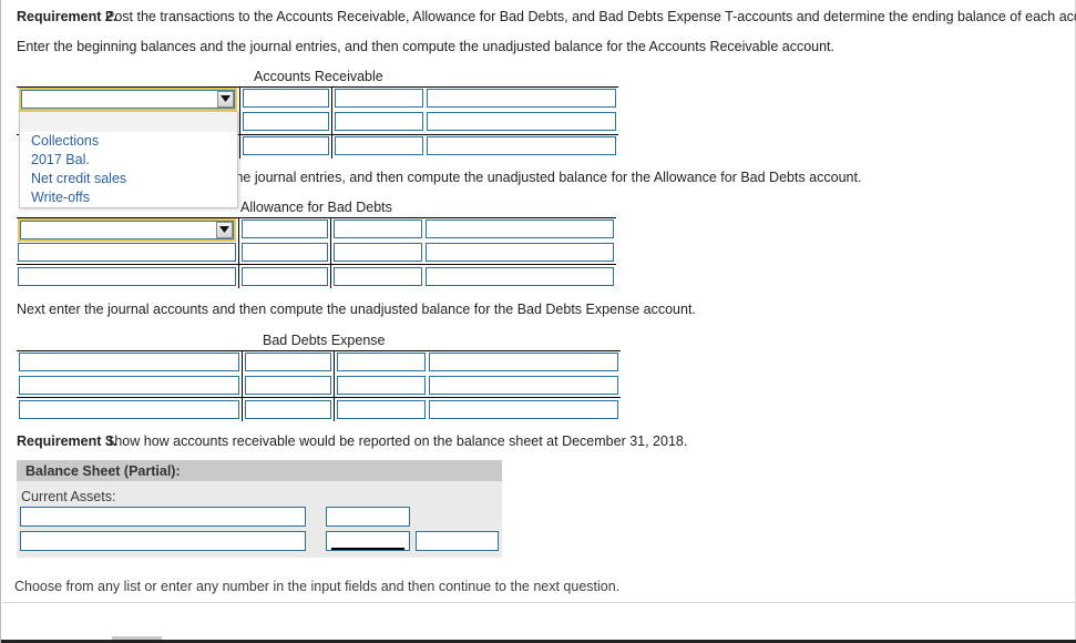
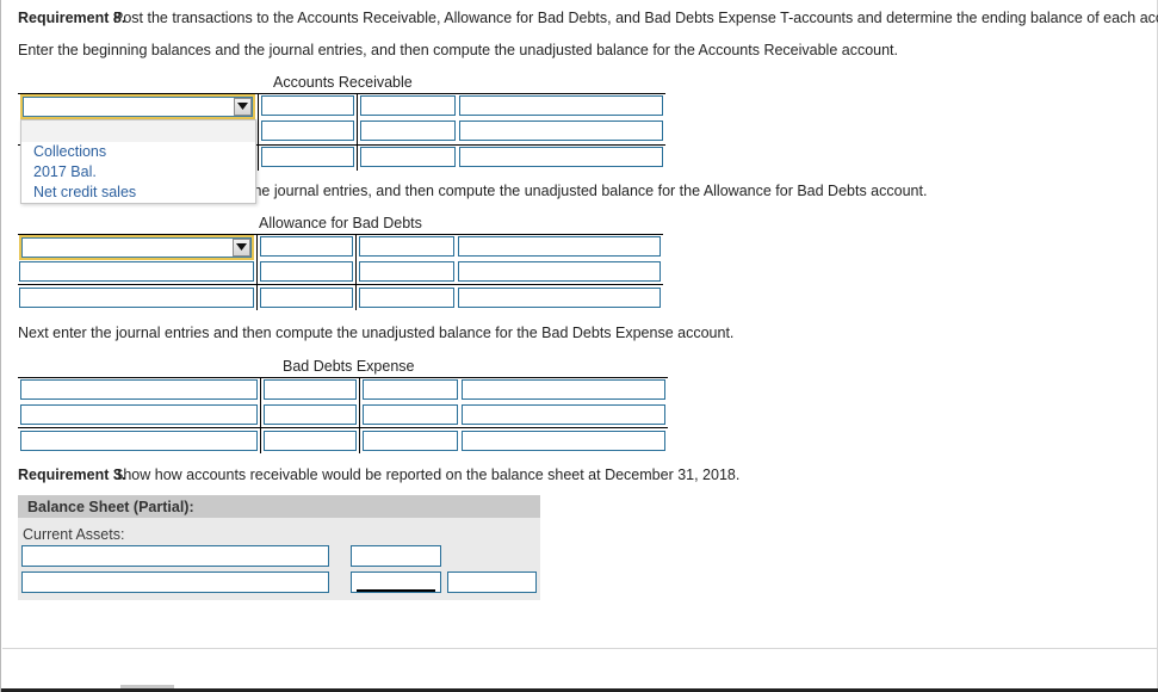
- Requirement 2.
+ Requirement 8.
  Post the transactions to the Accounts Receivable, Allowance for Bad Debts, and Bad Debts Expense T-accounts and determine the ending balance of each ac
  Enter the beginning balances and the journal entries, and then compute the unadjusted balance for the Accounts Receivable account.
  Accounts Receivable
  he journal entries, and then compute the unadjusted balance for the Allowance for Bad Debts account.
  Allowance for Bad Debts
- Next enter the journal accounts and then compute the unadjusted balance for the Bad Debts Expense account.
+ Next enter the journal entries and then compute the unadjusted balance for the Bad Debts Expense account.
  Bad Debts Expense
  Requirement 3.
  Show how accounts receivable would be reported on the balance sheet at December 31, 2018.
  Balance Sheet (Partial):
  Current Assets:
- Choose from any list or enter any number in the input fields and then continue to the next question.
  Collections
  2017 Bal.
  Net credit sales
- Write-offs
